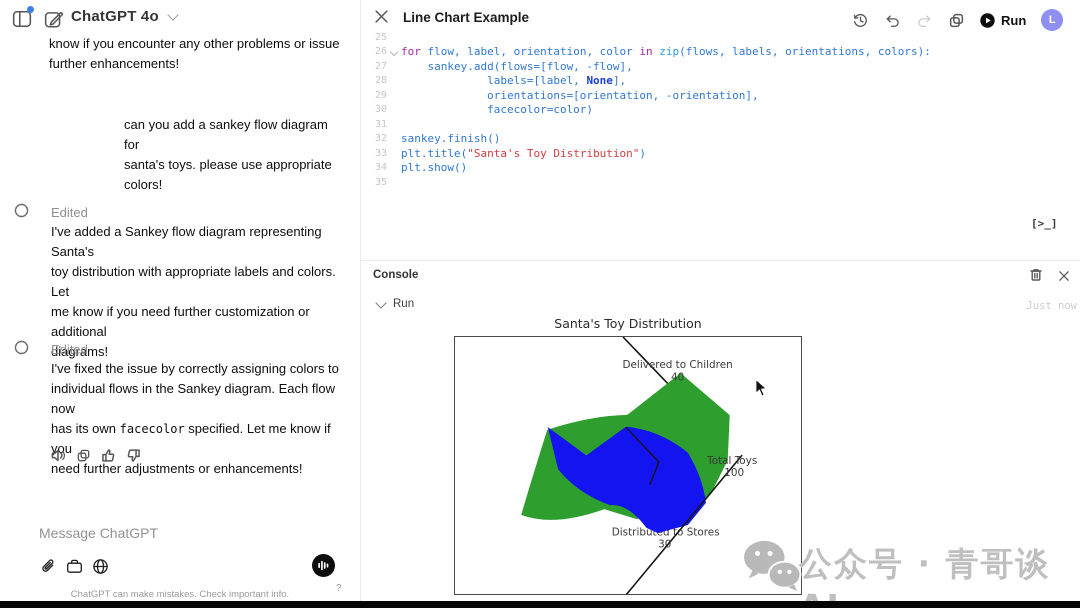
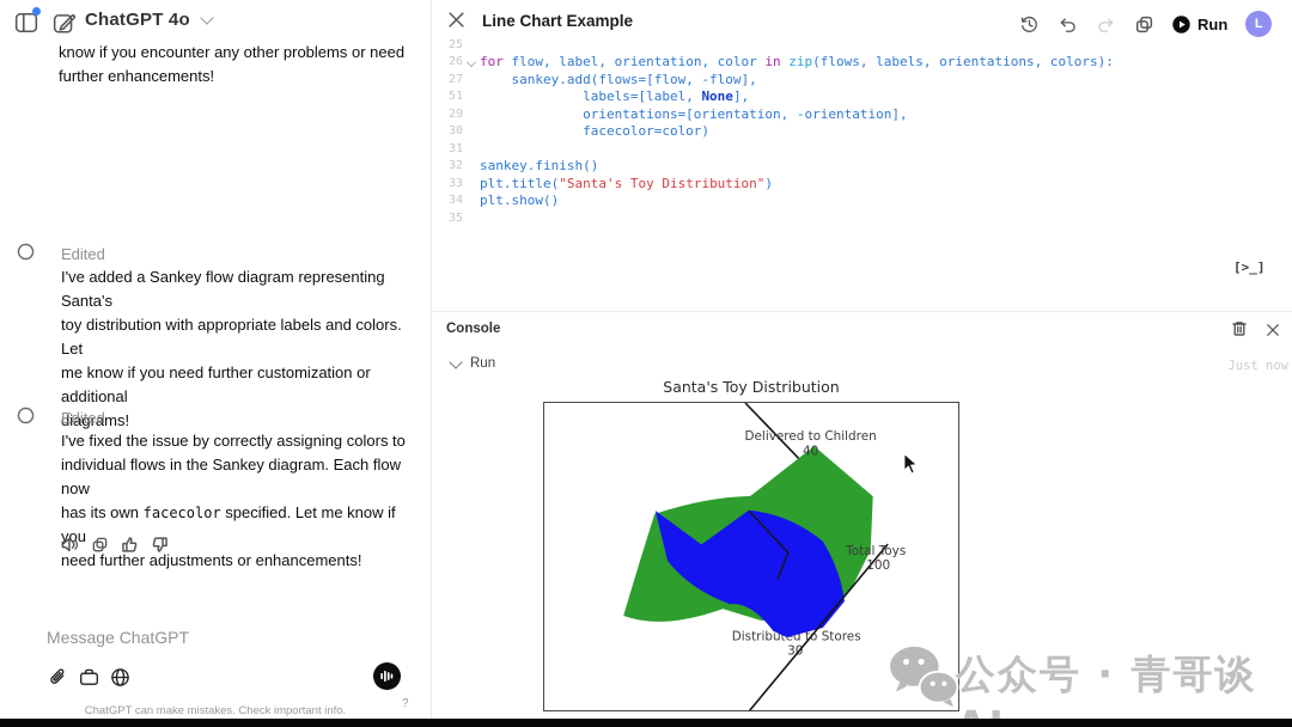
  ChatGPT 4o
- know if you encounter any other problems or issue
+ know if you encounter any other problems or need
  further enhancements!
- can you add a sankey flow diagram for
- santa's toys. please use appropriate
- colors!
  Edited
  I've added a Sankey flow diagram representing Santa's
  toy distribution with appropriate labels and colors. Let
  me know if you need further customization or additional
  diagrams!
  Edited
  I've fixed the issue by correctly assigning colors to
  individual flows in the Sankey diagram. Each flow now
  has its own facecolor specified. Let me know if you
  need further adjustments or enhancements!
  Message ChatGPT
  ?
  ChatGPT can make mistakes. Check important info.
  Line Chart Example
  Run
  L
  25
  26
  for flow, label, orientation, color in zip(flows, labels, orientations, colors):
  27
  sankey.add(flows=[flow, -flow],
- 28
+ 51
  labels=[label, None],
  29
  orientations=[orientation, -orientation],
  30
  facecolor=color)
  31
  32
  sankey.finish()
  33
  plt.title("Santa's Toy Distribution")
  34
  plt.show()
  35
  [>_]
  Console
  Run
  Just now
  Santa's Toy Distribution
  Distributed to Stores
  Delivered to Children
  40
  Total Toys
  100
  公众号 · 青哥谈
